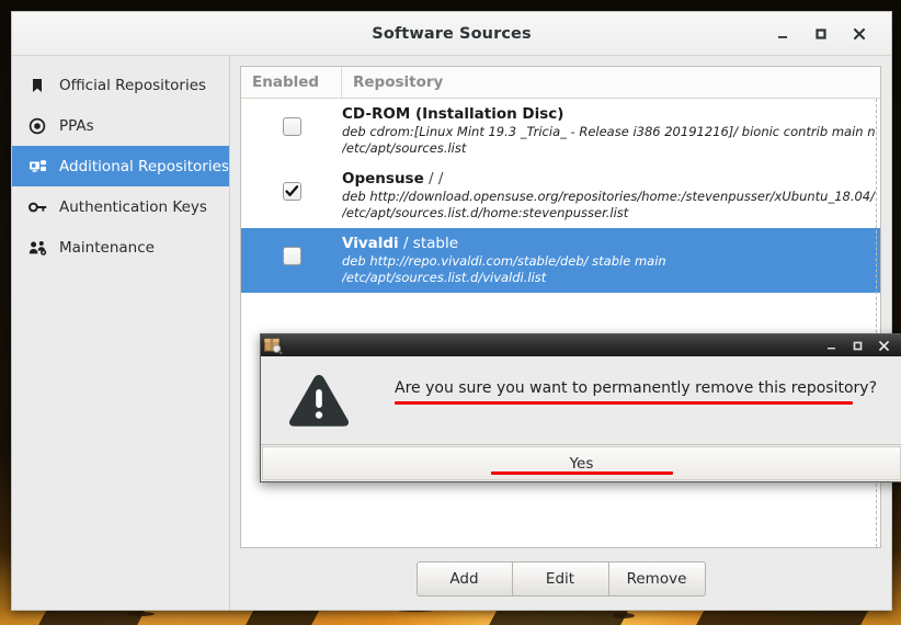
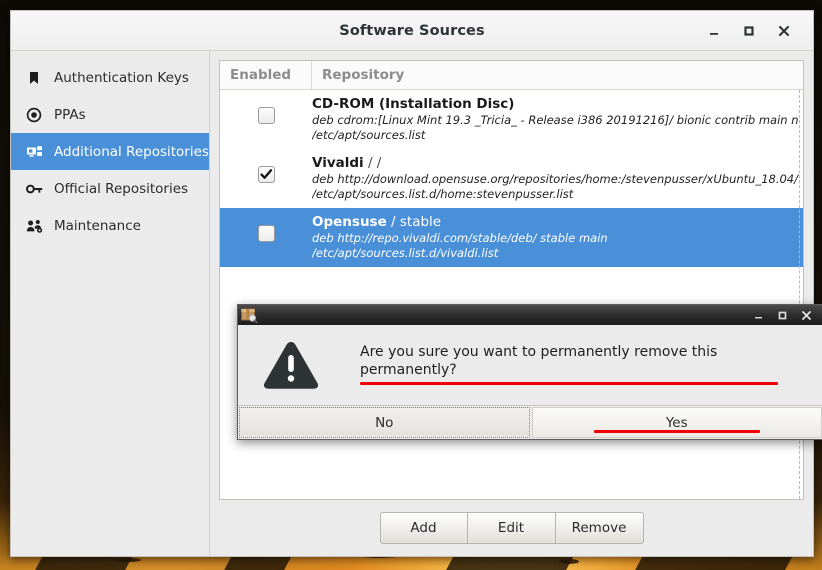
  Software Sources
- Official Repositories
+ Authentication Keys
  PPAs
  Additional Repositories
- Authentication Keys
+ Official Repositories
  Maintenance
  Enabled
  Repository
  CD-ROM (Installation Disc)
  deb cdrom:[Linux Mint 19.3 _Tricia_ - Release i386 20191216]/ bionic contrib main n
  /etc/apt/sources.list
- Opensuse / /
+ Vivaldi / /
  deb http://download.opensuse.org/repositories/home:/stevenpusser/xUbuntu_18.04/
  /etc/apt/sources.list.d/home:stevenpusser.list
- Vivaldi / stable
+ Opensuse / stable
  deb http://repo.vivaldi.com/stable/deb/ stable main
  /etc/apt/sources.list.d/vivaldi.list
  Add
  Edit
  Remove
- Are you sure you want to permanently remove this repository?
+ Are you sure you want to permanently remove this permanently?
+ No
  Yes
